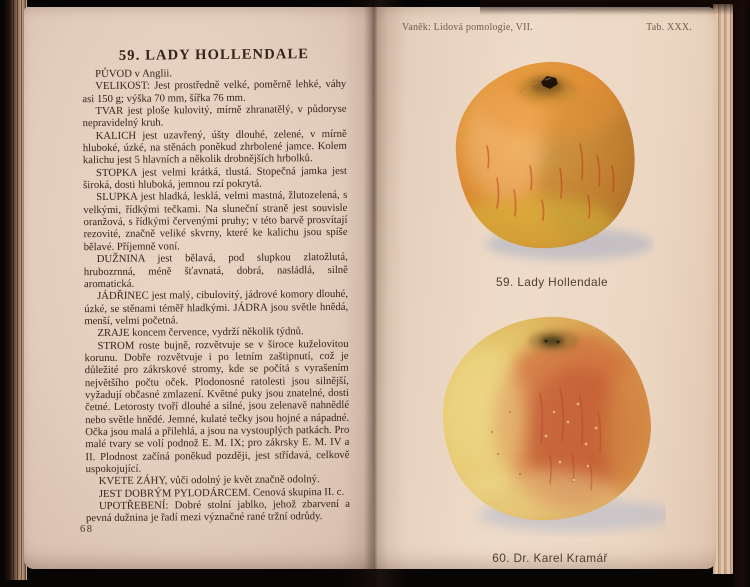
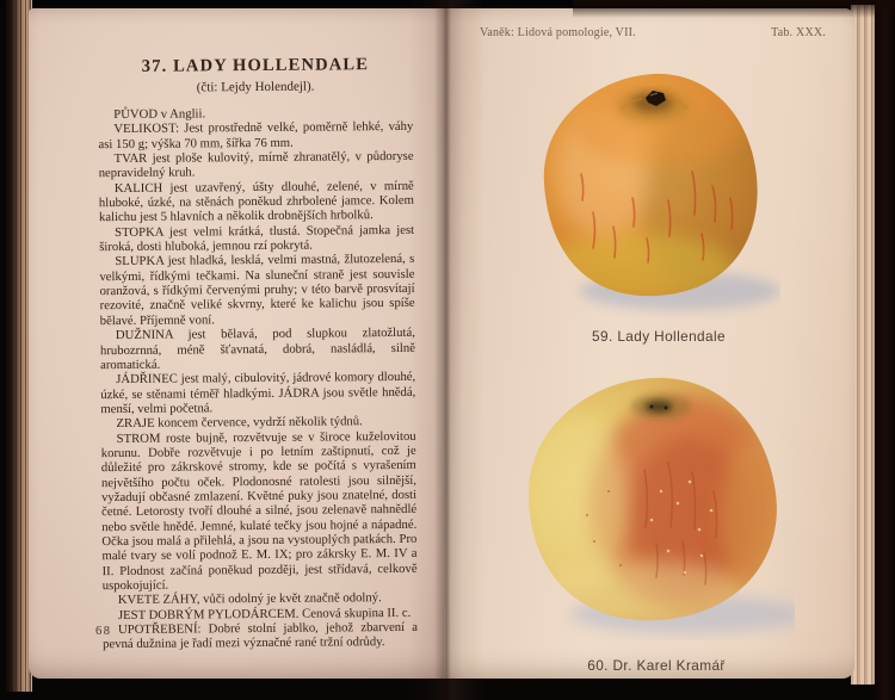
- 59. LADY HOLLENDALE
+ 37. LADY HOLLENDALE
+ (čti: Lejdy Holendejl).
  PŮVOD v Anglii.
  VELIKOST: Jest prostředně velké, poměrně lehké, váh asi 150 g; výška 70 mm, šířka 76 mm.
  TVAR jest ploše kulovitý, mírně zhranatělý, v půdorys nepravidelný kruh.
  KALICH jest uzavřený, úšty dlouhé, zelené, v mírn hluboké, úzké, na stěnách poněkud zhrbolené jamce. Kole kalichu jest 5 hlavních a několik drobnějších hrbolků.
  STOPKA jest velmi krátká, tlustá. Stopečná jamka je široká, dosti hluboká, jemnou rzí pokrytá.
  SLUPKA jest hladká, lesklá, velmi mastná, žlutozelená, velkými, řídkými tečkami. Na sluneční straně jest souvis oranžová, s řídkými červenými pruhy; v této barvě prosvíta rezovité, značně veliké skvrny, které ke kalichu jsou spíš bělavé. Příjemně voní.
  DUŽNINA jest bělavá, pod slupkou zlatožlut hrubozrnná, méně šťavnatá, dobrá, nasládlá, siln aromatická.
  JÁDŘINEC jest malý, cibulovitý, jádrové komory dlouh úzké, se stěnami téměř hladkými. JÁDRA jsou světle hněd menší, velmi početná.
  ZRAJE koncem července, vydrží několik týdnů.
  STROM roste bujně, rozvětvuje se v široce kuželovito korunu. Dobře rozvětvuje i po letním zaštipnutí, což důležité pro zákrskové stromy, kde se počítá s vyrašení největšího počtu oček. Plodonosné ratolesti jsou silněj vyžadují občasné zmlazení. Květné puky jsou znatelné, dos četné. Letorosty tvoří dlouhé a silné, jsou zelenavě nahněd nebo světle hnědé. Jemné, kulaté tečky jsou hojné a nápadn Očka jsou malá a přilehlá, a jsou na vystouplých patkách. P malé tvary se volí podnož E. M. IX; pro zákrsky E. M. IV II. Plodnost začíná poněkud později, jest střídavá, celko uspokojující.
  KVETE ZÁHY, vůči odolný je květ značně odolný.
  JEST DOBRÝM PYLODÁRCEM. Cenová skupina II. c
  UPOTŘEBENÍ: Dobré stolní jablko, jehož zbarvení pevná dužnina je řadí mezi význačné rané tržní odrůdy.
  68
  aněk: Lidová pomologie, VII.
  Tab. XXX.
  59. Lady Hollendale
  60. Dr. Karel Kramář
